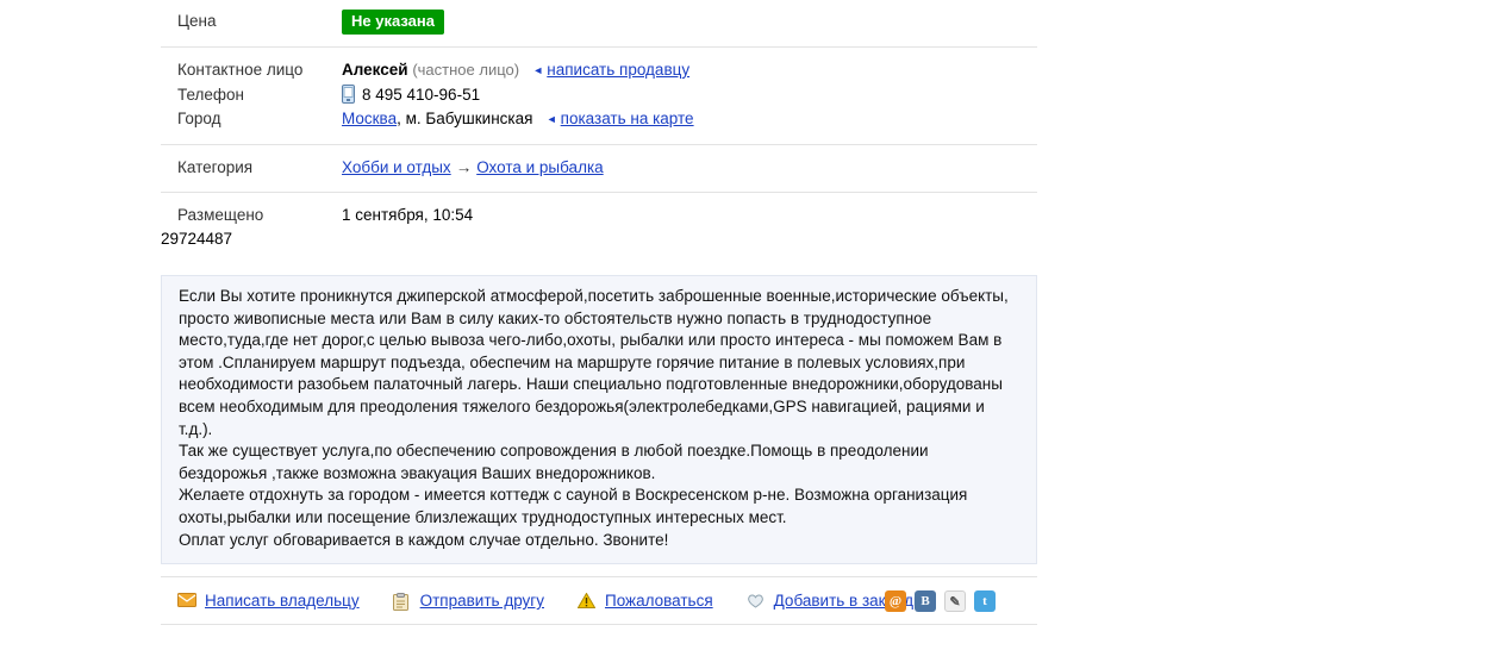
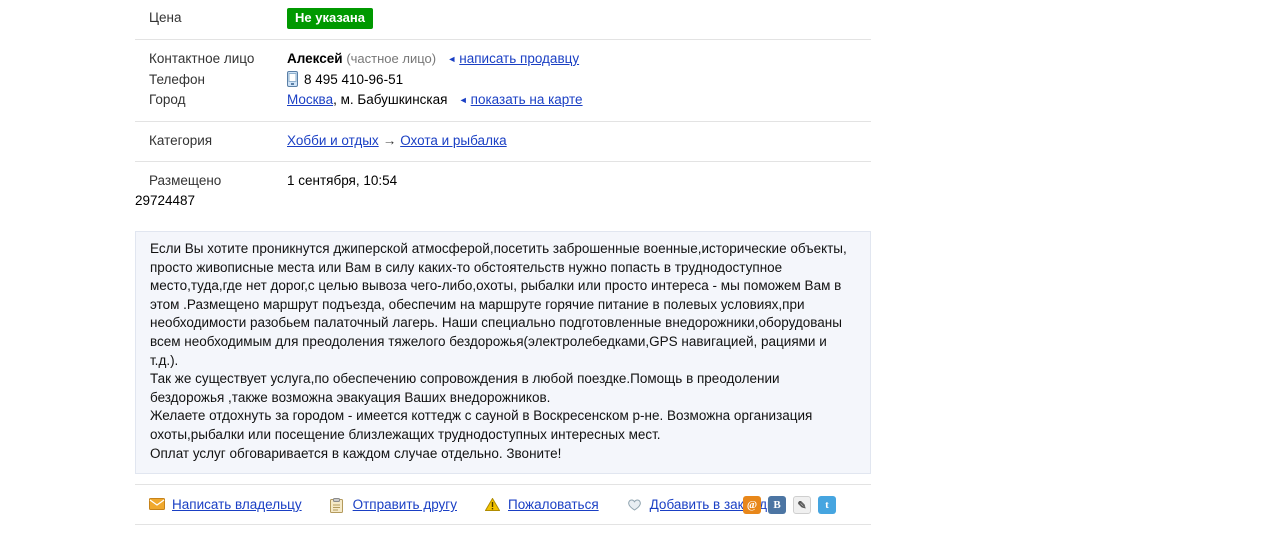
  Цена
  Не указана
  Контактное лицо
  Алексей (частное лицо) ◄ написать продавцу
  Телефон
  8 495 410-96-51
  Город
  Москва, м. Бабушкинская ◄ показать на карте
  Категория
  Хобби и отдых → Охота и рыбалка
  Размещено
  1 сентября, 10:54
  29724487
- Если Вы хотите проникнутся джиперской атмосферой,посетить заброшенные военные,исторические объекты, просто живописные места или Вам в силу каких-то обстоятельств нужно попасть в труднодоступное место,туда,где нет дорог,с целью вывоза чего-либо,охоты, рыбалки или просто интереса - мы поможем Вам в этом .Спланируем маршрут подъезда, обеспечим на маршруте горячие питание в полевых условиях,при необходимости разобьем палаточный лагерь. Наши специально подготовленные внедорожники,оборудованы всем необходимым для преодоления тяжелого бездорожья(электролебедками,GPS навигацией, рациями и т.д.).
+ Если Вы хотите проникнутся джиперской атмосферой,посетить заброшенные военные,исторические объекты, просто живописные места или Вам в силу каких-то обстоятельств нужно попасть в труднодоступное место,туда,где нет дорог,с целью вывоза чего-либо,охоты, рыбалки или просто интереса - мы поможем Вам в этом .Размещено маршрут подъезда, обеспечим на маршруте горячие питание в полевых условиях,при необходимости разобьем палаточный лагерь. Наши специально подготовленные внедорожники,оборудованы всем необходимым для преодоления тяжелого бездорожья(электролебедками,GPS навигацией, рациями и т.д.).
  Так же существует услуга,по обеспечению сопровождения в любой поездке.Помощь в преодолении бездорожья ,также возможна эвакуация Ваших внедорожников.
  Желаете отдохнуть за городом - имеется коттедж с сауной в Воскресенском р-не. Возможна организация охоты,рыбалки или посещение близлежащих труднодоступных интересных мест.
  Оплат услуг обговаривается в каждом случае отдельно. Звоните!
  Написать владельцу
  Отправить другу
  Пожаловаться
  Добавить в закд
  @
  В
  ✎
  t
